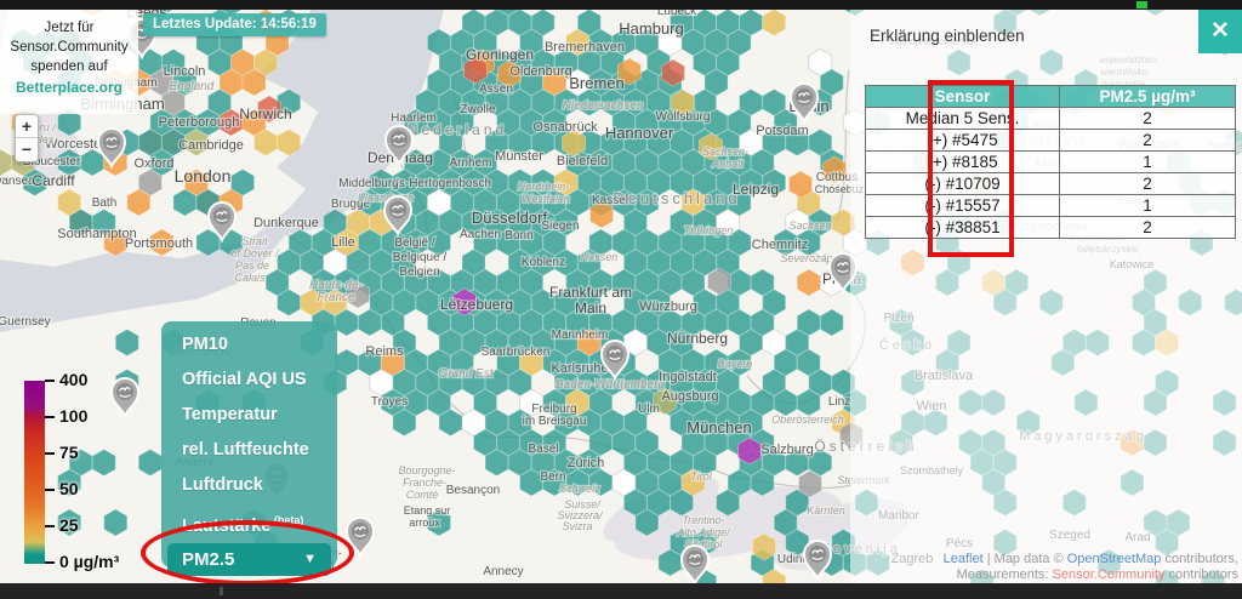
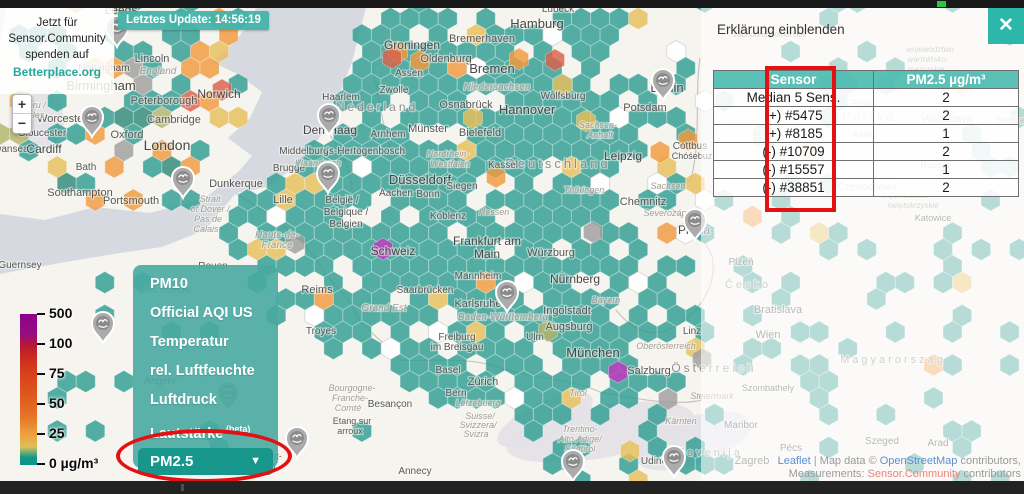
  Leeds
  Lincoln
  England
  Nottingham
  Birmingham
  Peterborough
  Norwich
  Cambridge
  Oxford
  London
  Bath
  Southampton
  Portsmouth
  Gloucester
  Worcest
  ansea
  Cardiff
  Guernsey
  Dunkerque
  Strait
  of Dover /
  Pas de
  Calais
  Hauts-de-
  France
  Reims
  Troyes
  Grand Est
  Bourgogne-
  Franche-
  Comté
  Etang sur
  arroux
  Besançon
  Annecy
  Denaag
  Haarlem
  Nederland
  Zwolle
  Assen
  Groningen
  Arnhem
  Middelburg
  's-Hertogenbosch
  Brugge
  Vlaandn
  Lille
  België /
  Belgique /
  Belgien
  Lübeck
  Hamburg
  Bremerhaven
  Oldenburg
  Bremen
  Niedersachsen
  Wolfsburg
  Hannover
  Osnabrück
  Münster
  Bielefeld
  Potsdam
  Sachsen-
  Anhalt
  Deutschland
  Leipzig
  Cottbus
  Chóśebuz
  Nordrhein-
  Westfalen
  Düsseldorf
  Aachen
  Bonn
  Siegen
  Kassel
  Thüringen
  Chemnitz
  Sachsen
  Koblenz
  Hessen
  Frankfurt am
  Main
  Würzburg
  Mannheim
  Saarbrücken
  Nürnberg
  Karlsruhe
  Baden-Württemberg
  Bayern
  Ingolstadt
  Augsburg
  Ulm
  München
  Freiburg
  im Breisgau
- Lëtzebuerg
+ Schweiz
  Severozáp
  Plzeň
  Česko
  Linz
  Oberösterreich
  Österreich
  Salzburg
  Tirol
  Steiermark
  Kärnten
  Trentino-
  Alto Adige/
  Südtirol
  Udin
  ovenija
  Zagreb
  Maribor
  Bratislava
  Magyarország
  Wien
  Szombathely
  Zürich
  Basel
  Bern
- Schweiz
+ Lëtzebuerg
  Suisse/
  Svizzera/
  Svizra
  Polska
  Warszawa
  Płock
  Siedlce
  Radom
  Częstochowa
  województwo
  świętokrzyskie
  lubuskie
  Zielona
  Góra
  Kalisz
  województwo
  warmińsko-
  mazurskie
  podlaskie
  zachodniopomorskie
  Katowice
  Pécs
  Szeged
  Arad
  Jetzt für
  Sensor.Community
  spenden auf
  Betterplace.org
  Letztes Update: 14:56:19
  +
  −
- 400
+ 500
  100
  75
  50
  25
  0 µg/m³
  PM10
  Official AQI US
  Temperatur
  rel. Luftfeuchte
  Luftdruck
  Lautstärke (beta)
  PM2.5
  ▼
  Erklärung einblenden
  Sensor	PM2.5 µg/m³
  Median 5 Sens.	2
  (+) #5475	2
  (+) #8185	1
  (-) #10709	2
  (-) #15557	1
  (-) #38851	2
  ✕
  Leaflet | Map data © OpenStreetMap contributors,
  Measurements: Sensor.Community contributors
